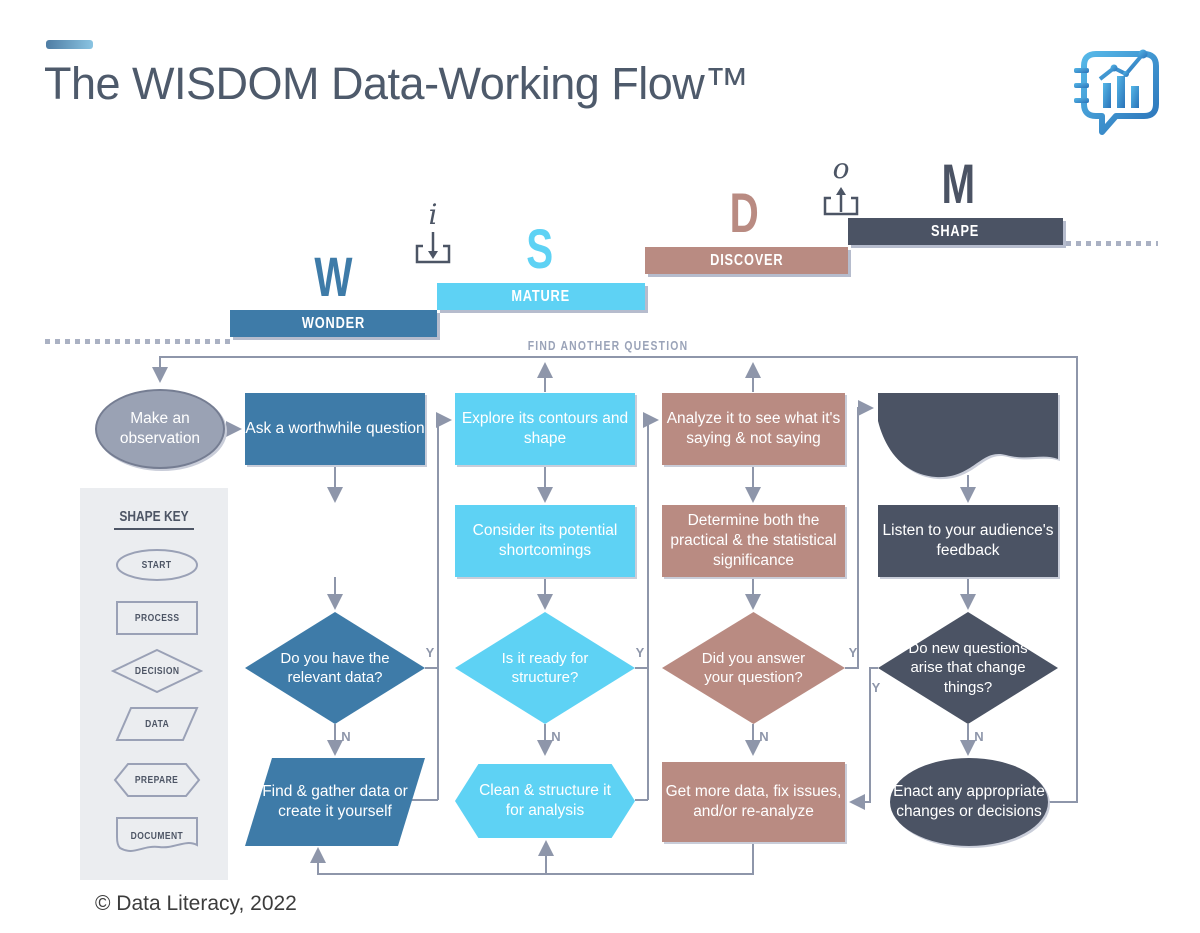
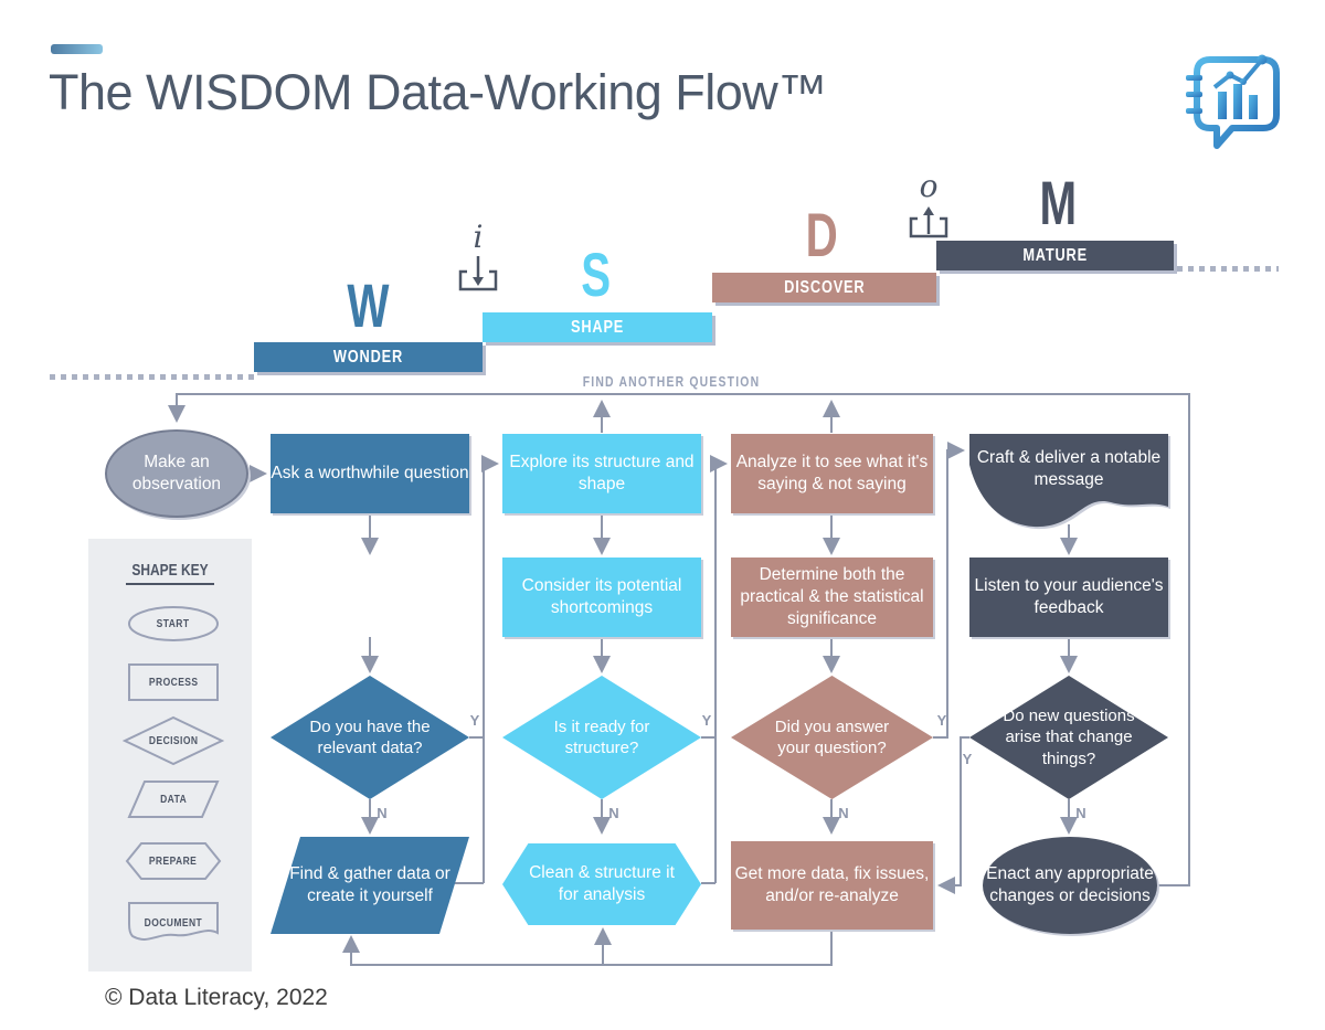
  The WISDOM Data-Working Flow™
  WONDER
- MATURE
+ SHAPE
  DISCOVER
- SHAPE
+ MATURE
  W
  S
  D
  M
  i
  o
  FIND ANOTHER QUESTION
  Make an observation
  Ask a worthwhile question
- Explore its contours and shape
+ Explore its structure and shape
  Analyze it to see what it's saying & not saying
+ Craft & deliver a notable message
  Consider its potential shortcomings
  Determine both the practical & the statistical significance
  Listen to your audience's feedback
  Do you have the relevant data?
  Is it ready for structure?
  Did you answer your question?
  Do new questions arise that change things?
  Find & gather data or create it yourself
  Clean & structure it for analysis
  Get more data, fix issues, and/or re-analyze
  Enact any appropriate changes or decisions
  Y
  Y
  Y
  Y
  N
  N
  N
  N
  SHAPE KEY
  START
  PROCESS
  DECISION
  DATA
  PREPARE
  DOCUMENT
  © Data Literacy, 2022
